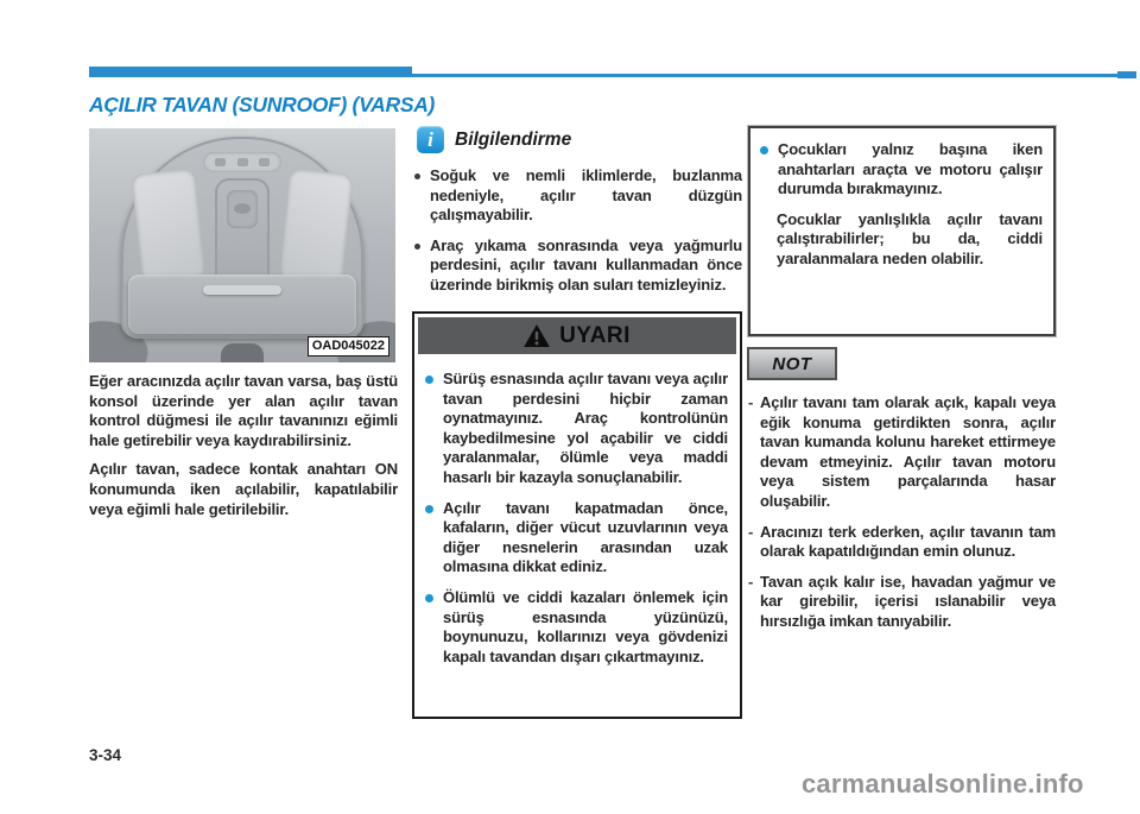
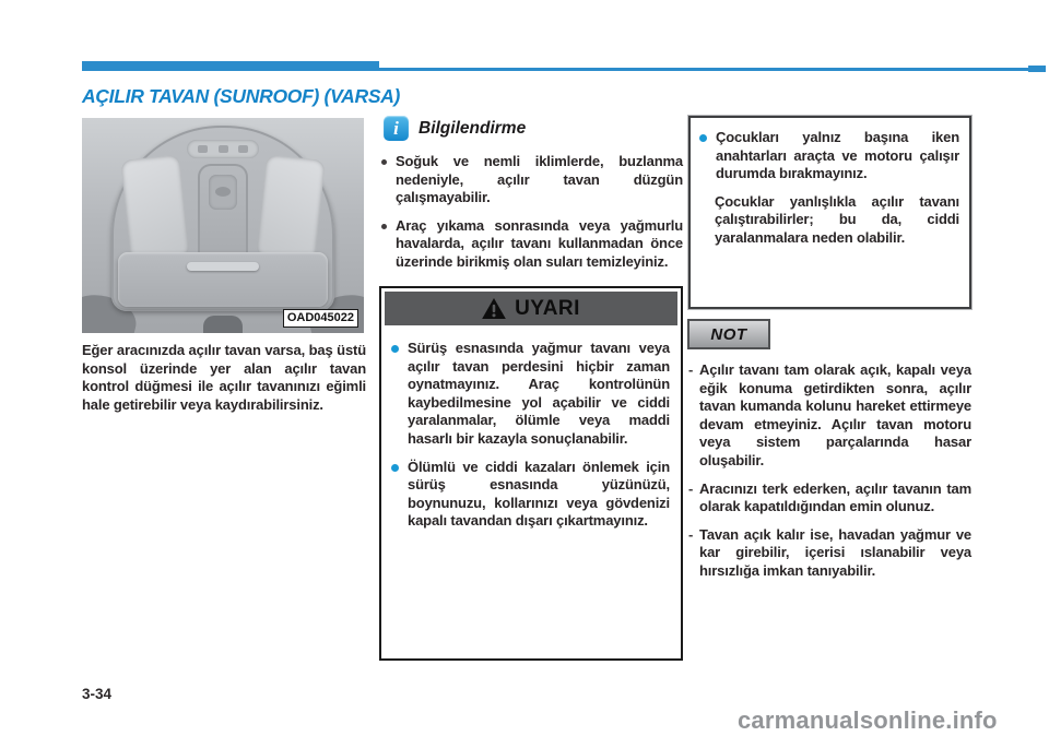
  AÇILIR TAVAN (SUNROOF) (VARSA)
  OAD045022
  Eğer aracınızda açılır tavan varsa, baş üstü konsol üzerinde yer alan açılır tavan kontrol düğmesi ile açılır tavanınızı eğimli hale getirebilir veya kaydırabilirsiniz.
- Açılır tavan, sadece kontak anahtarı ON konumunda iken açılabilir, kapatılabilir veya eğimli hale getirilebilir.
  i
  Bilgilendirme
  Soğuk ve nemli iklimlerde, buzlanma nedeniyle, açılır tavan düzgün çalışmayabilir.
- Araç yıkama sonrasında veya yağmurlu perdesini, açılır tavanı kullanmadan önce üzerinde birikmiş olan suları temizleyiniz.
+ Araç yıkama sonrasında veya yağmurlu havalarda, açılır tavanı kullanmadan önce üzerinde birikmiş olan suları temizleyiniz.
  UYARI
- Sürüş esnasında açılır tavanı veya açılır tavan perdesini hiçbir zaman oynatmayınız. Araç kontrolünün kaybedilmesine yol açabilir ve ciddi yaralanmalar, ölümle veya maddi hasarlı bir kazayla sonuçlanabilir.
+ Sürüş esnasında yağmur tavanı veya açılır tavan perdesini hiçbir zaman oynatmayınız. Araç kontrolünün kaybedilmesine yol açabilir ve ciddi yaralanmalar, ölümle veya maddi hasarlı bir kazayla sonuçlanabilir.
- Açılır tavanı kapatmadan önce, kafaların, diğer vücut uzuvlarının veya diğer nesnelerin arasından uzak olmasına dikkat ediniz.
  Ölümlü ve ciddi kazaları önlemek için sürüş esnasında yüzünüzü, boynunuzu, kollarınızı veya gövdenizi kapalı tavandan dışarı çıkartmayınız.
  Çocukları yalnız başına iken anahtarları araçta ve motoru çalışır durumda bırakmayınız.
  Çocuklar yanlışlıkla açılır tavanı çalıştırabilirler; bu da, ciddi yaralanmalara neden olabilir.
  NOT
  -
  Açılır tavanı tam olarak açık, kapalı veya eğik konuma getirdikten sonra, açılır tavan kumanda kolunu hareket ettirmeye devam etmeyiniz. Açılır tavan motoru veya sistem parçalarında hasar oluşabilir.
  -
  Aracınızı terk ederken, açılır tavanın tam olarak kapatıldığından emin olunuz.
  -
  Tavan açık kalır ise, havadan yağmur ve kar girebilir, içerisi ıslanabilir veya hırsızlığa imkan tanıyabilir.
  3-34
  carmanualsonline.info
